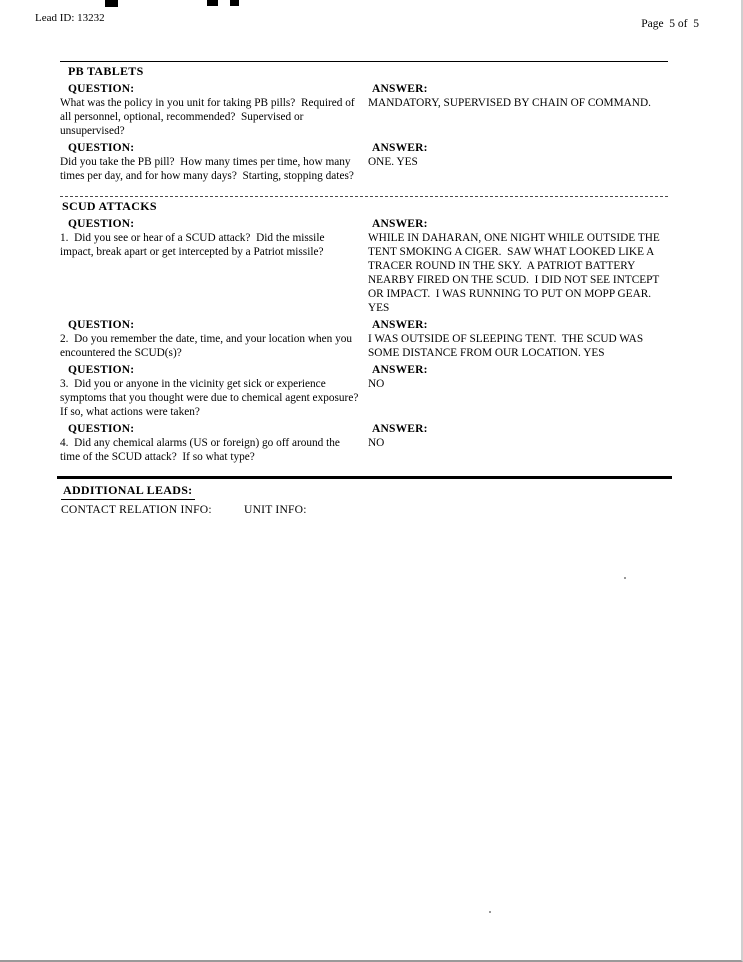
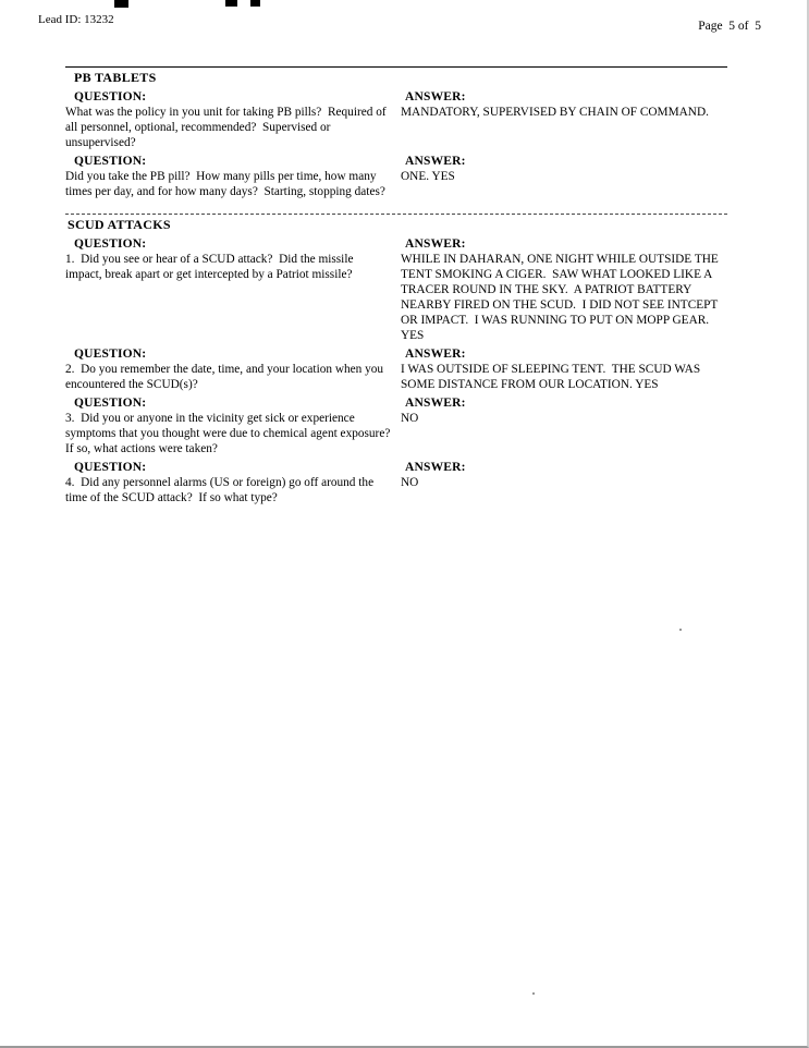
  Lead ID: 13232
  Page 5 of 5
  PB TABLETS
  QUESTION:
  What was the policy in you unit for taking PB pills? Required of all personnel, optional, recommended? Supervised or unsupervised?
  ANSWER:
  MANDATORY, SUPERVISED BY CHAIN OF COMMAND.
  QUESTION:
- Did you take the PB pill? How many times per time, how many times per day, and for how many days? Starting, stopping dates?
+ Did you take the PB pill? How many pills per time, how many times per day, and for how many days? Starting, stopping dates?
  ANSWER:
  ONE. YES
  SCUD ATTACKS
  QUESTION:
  1. Did you see or hear of a SCUD attack? Did the missile impact, break apart or get intercepted by a Patriot missile?
  ANSWER:
  WHILE IN DAHARAN, ONE NIGHT WHILE OUTSIDE THE TENT SMOKING A CIGER. SAW WHAT LOOKED LIKE A TRACER ROUND IN THE SKY. A PATRIOT BATTERY NEARBY FIRED ON THE SCUD. I DID NOT SEE INTCEPT OR IMPACT. I WAS RUNNING TO PUT ON MOPP GEAR. YES
  QUESTION:
  2. Do you remember the date, time, and your location when you encountered the SCUD(s)?
  ANSWER:
  I WAS OUTSIDE OF SLEEPING TENT. THE SCUD WAS SOME DISTANCE FROM OUR LOCATION. YES
  QUESTION:
  3. Did you or anyone in the vicinity get sick or experience symptoms that you thought were due to chemical agent exposure? If so, what actions were taken?
  ANSWER:
  NO
  QUESTION:
- 4. Did any chemical alarms (US or foreign) go off around the time of the SCUD attack? If so what type?
+ 4. Did any personnel alarms (US or foreign) go off around the time of the SCUD attack? If so what type?
  ANSWER:
  NO
- ADDITIONAL LEADS:
- CONTACT RELATION INFO: UNIT INFO:
